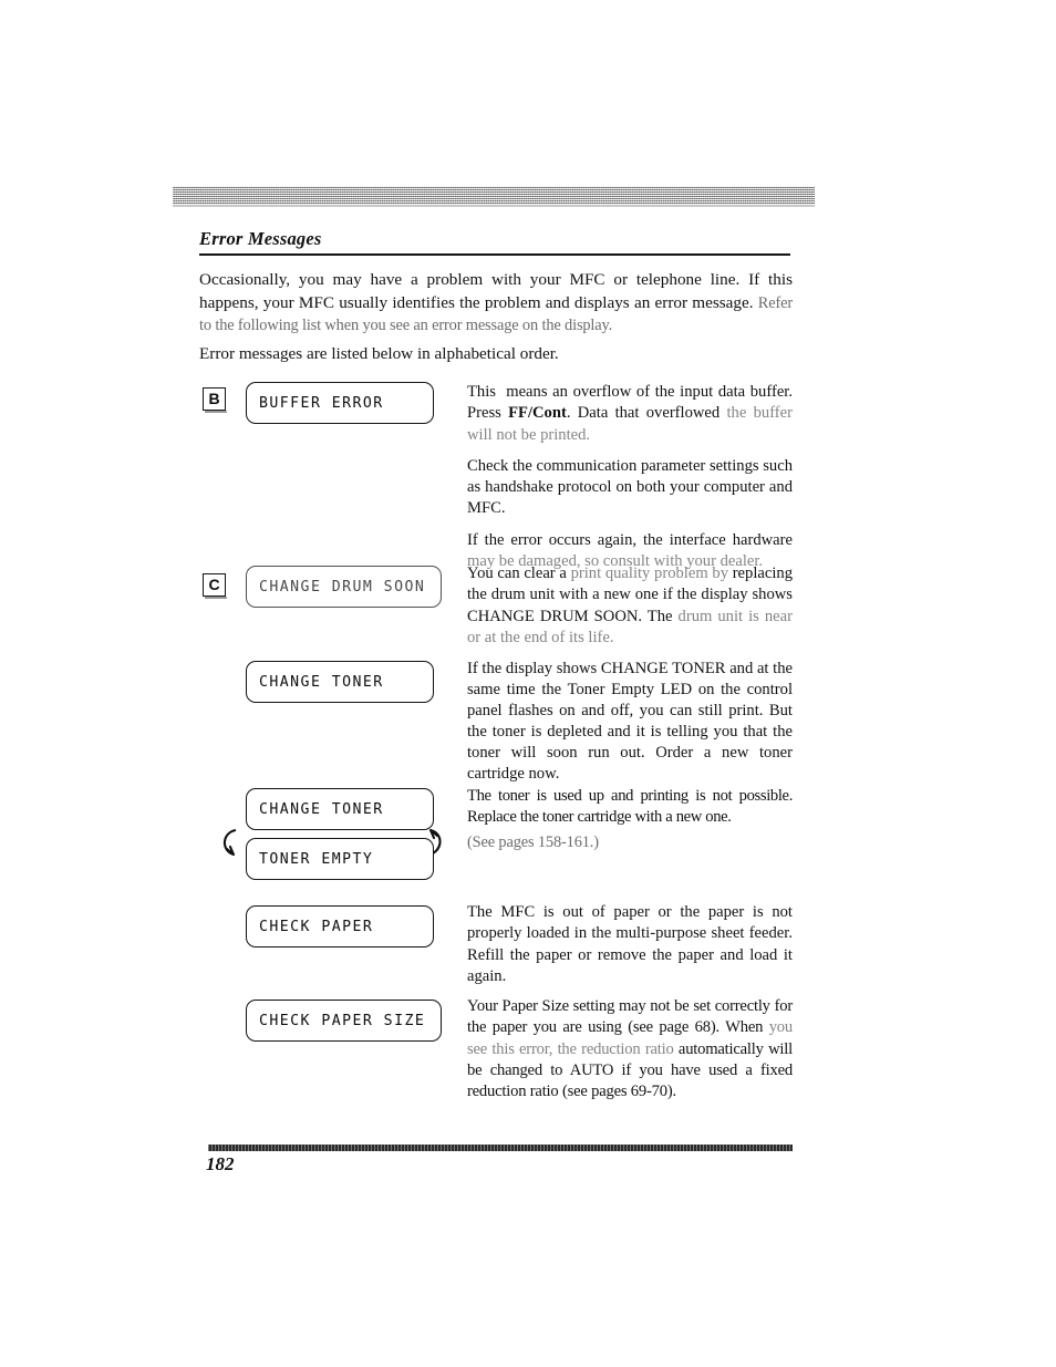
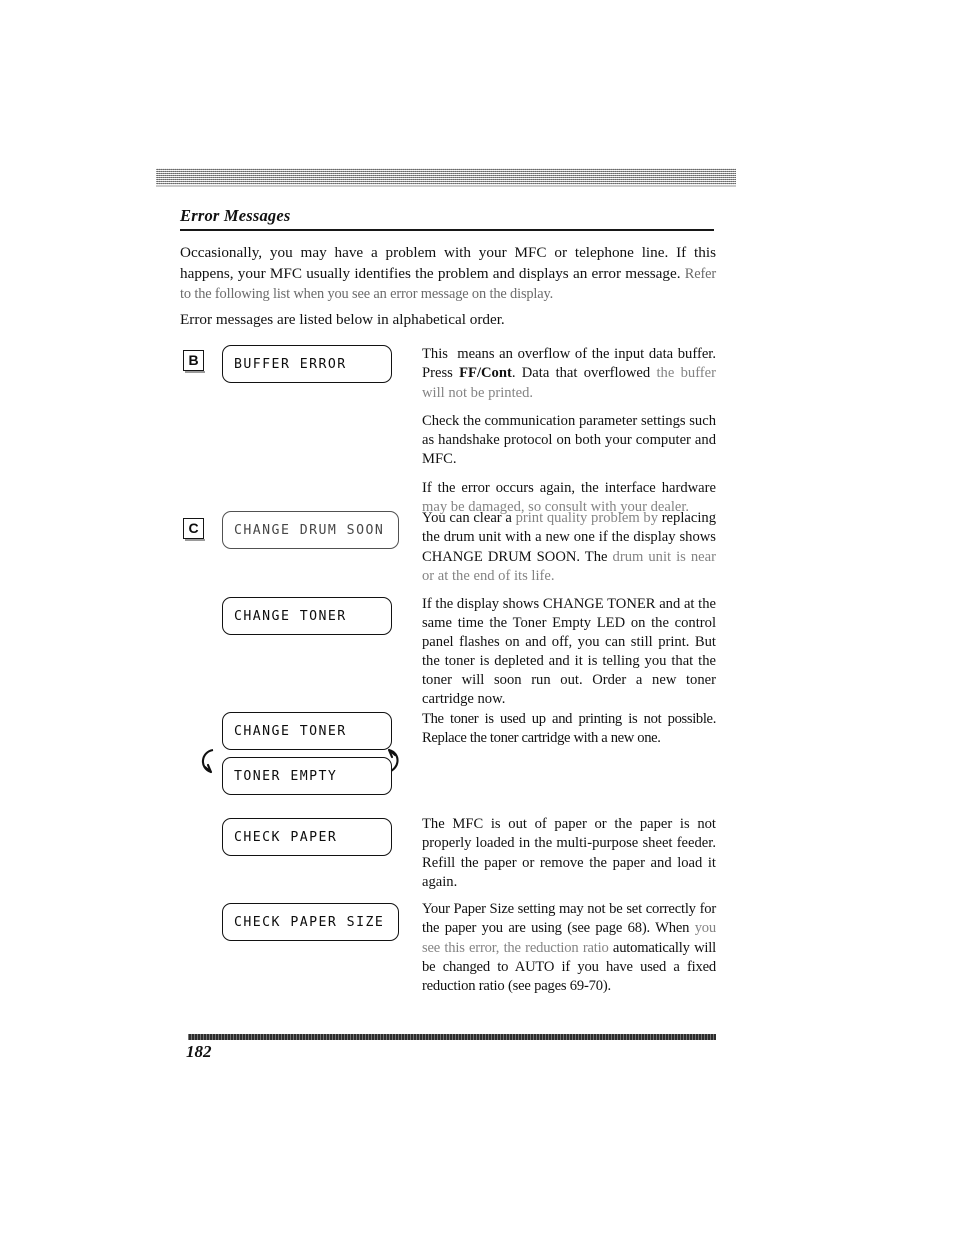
  Error Messages
  Occasionally, you may have a problem with your MFC or telephone line. If this happens, your MFC usually identifies the problem and displays an error message. Refer to the following list when you see an error message on the display.
  Error messages are listed below in alphabetical order.
  B
  BUFFER ERROR
  This means an overflow of the input data buffer. Press FF/Cont. Data that overflowed the buffer will not be printed.
  Check the communication parameter settings such as handshake protocol on both your computer and MFC.
  If the error occurs again, the interface hardware may be damaged, so consult with your dealer.
  C
  CHANGE DRUM SOON
  You can clear a print quality problem by replacing the drum unit with a new one if the display shows CHANGE DRUM SOON. The drum unit is near or at the end of its life.
  CHANGE TONER
  If the display shows CHANGE TONER and at the same time the Toner Empty LED on the control panel flashes on and off, you can still print. But the toner is depleted and it is telling you that the toner will soon run out. Order a new toner cartridge now.
  CHANGE TONER
  TONER EMPTY
  The toner is used up and printing is not possible. Replace the toner cartridge with a new one.
- (See pages 158-161.)
  CHECK PAPER
  The MFC is out of paper or the paper is not properly loaded in the multi-purpose sheet feeder. Refill the paper or remove the paper and load it again.
  CHECK PAPER SIZE
  Your Paper Size setting may not be set correctly for the paper you are using (see page 68). When you see this error, the reduction ratio automatically will be changed to AUTO if you have used a fixed reduction ratio (see pages 69-70).
  182
